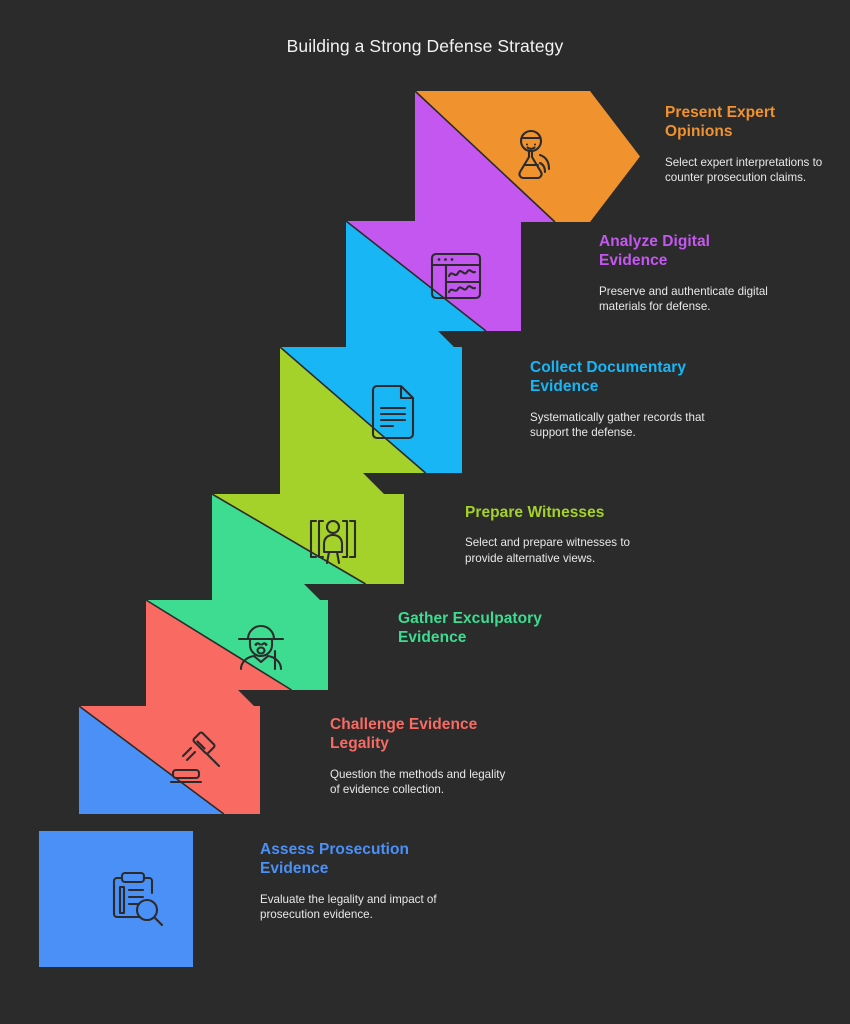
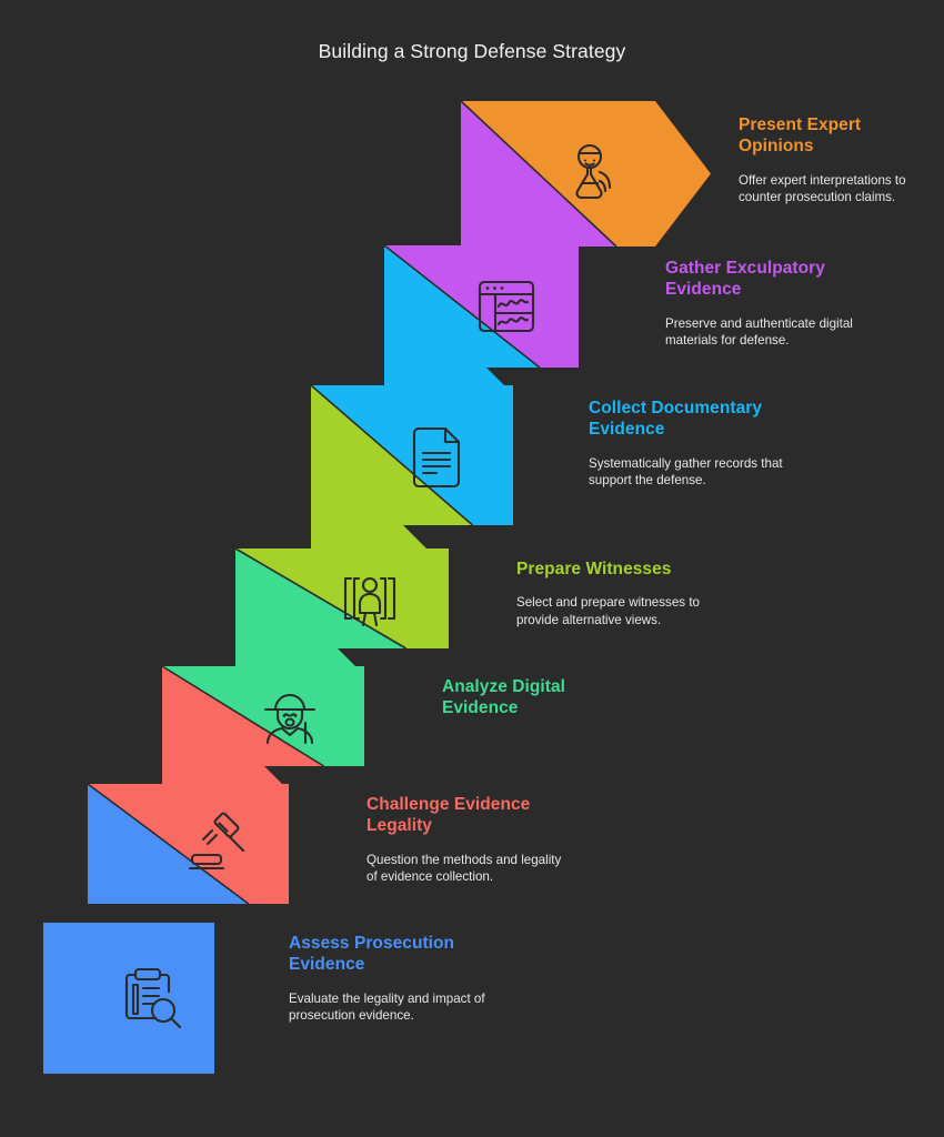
  Building a Strong Defense Strategy
  Present Expert Opinions
- Select expert interpretations to counter prosecution claims.
+ Offer expert interpretations to counter prosecution claims.
- Analyze Digital Evidence
+ Gather Exculpatory Evidence
  Preserve and authenticate digital materials for defense.
  Collect Documentary Evidence
  Systematically gather records that support the defense.
  Prepare Witnesses
  Select and prepare witnesses to provide alternative views.
- Gather Exculpatory Evidence
+ Analyze Digital Evidence
  Challenge Evidence Legality
  Question the methods and legality of evidence collection.
  Assess Prosecution Evidence
  Evaluate the legality and impact of prosecution evidence.
